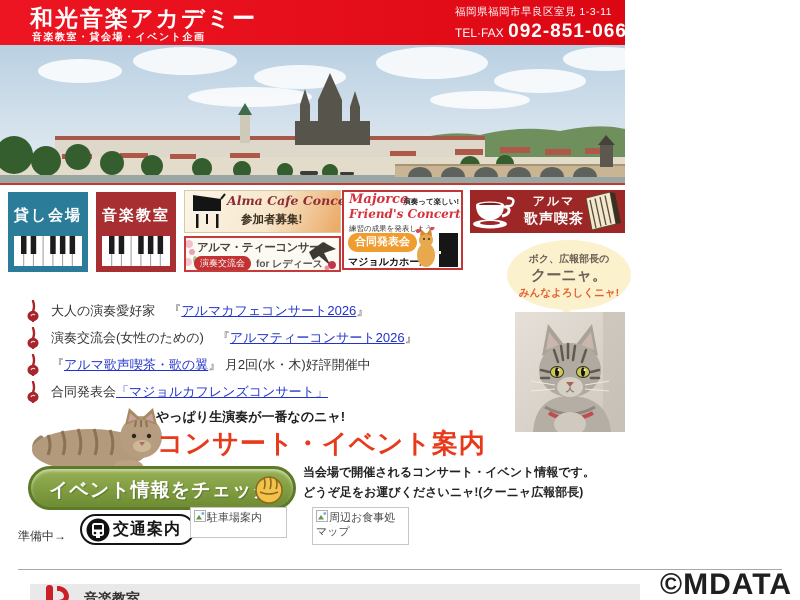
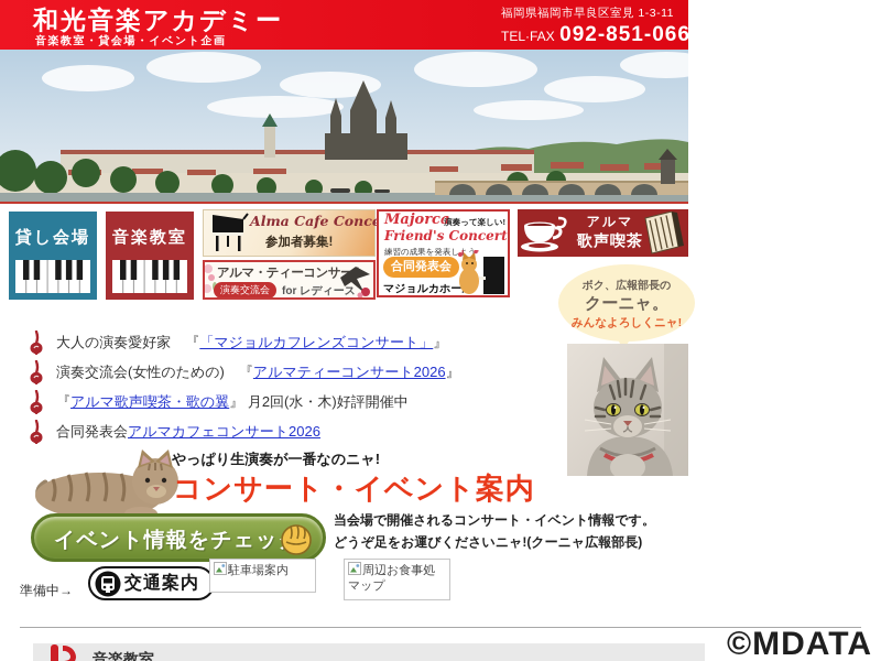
  和光音楽アカデミー
  音楽教室・貸会場・イベント企画
  福岡県福岡市早良区室見 1-3-11
  TEL·FAX 092-851-0661
  貸し会場
  音楽教室
  Alma Cafe Conc
  参加者募集!
  アルマ・ティーコンサ
  演奏交流会
  for レディース
  Majorca
  演奏って楽しい!
  Friend's Concert
  練習の成果を発表しよう
  合同発表会
  マジョルカホー
  アルマ
  歌声喫茶
  ボク、広報部長の
  クーニャ。
  みんなよろしくニャ!
  大人の演奏愛好家 『
- アルマカフェコンサート2026
+ 「マジョルカフレンズコンサート」
  』
  演奏交流会(女性のための) 『
  アルマティーコンサート2026
  』
  『
  アルマ歌声喫茶・歌の翼
  』 月2回(水・木)好評開催中
  合同発表会
- 「マジョルカフレンズコンサート」
+ アルマカフェコンサート2026
  やっぱり生演奏が一番なのニャ!
  コンサート・イベント案内
  イベント情報をチェッ
  当会場で開催されるコンサート・イベント情報です。
  どうぞ足をお運びくださいニャ!(クーニャ広報部長)
  準備中→
  交通案内
  駐車場案内
  周辺お食事処マップ
  音楽教室
  ©MDATA
